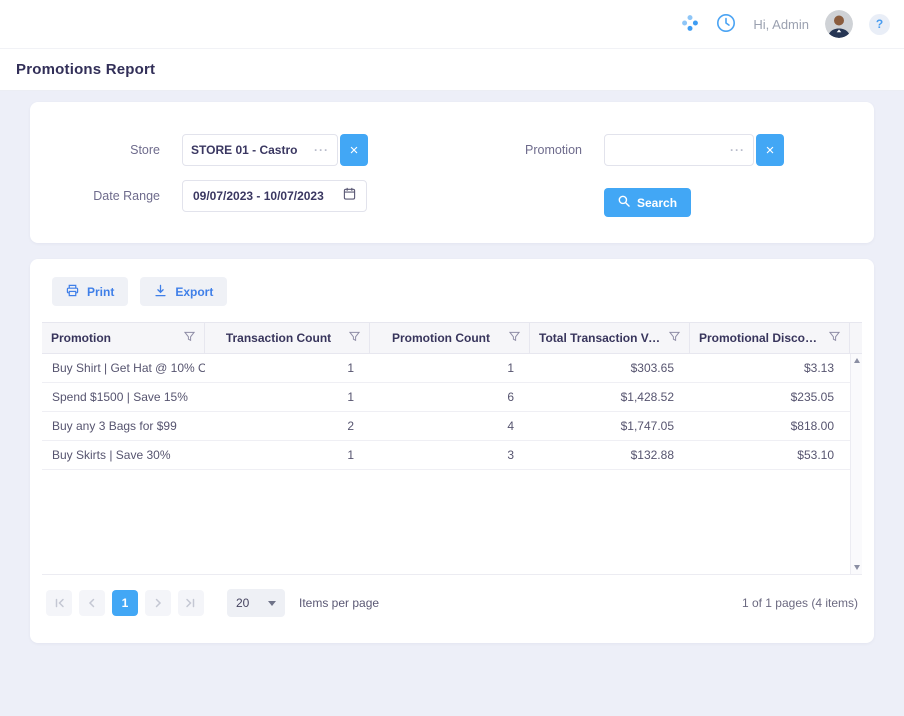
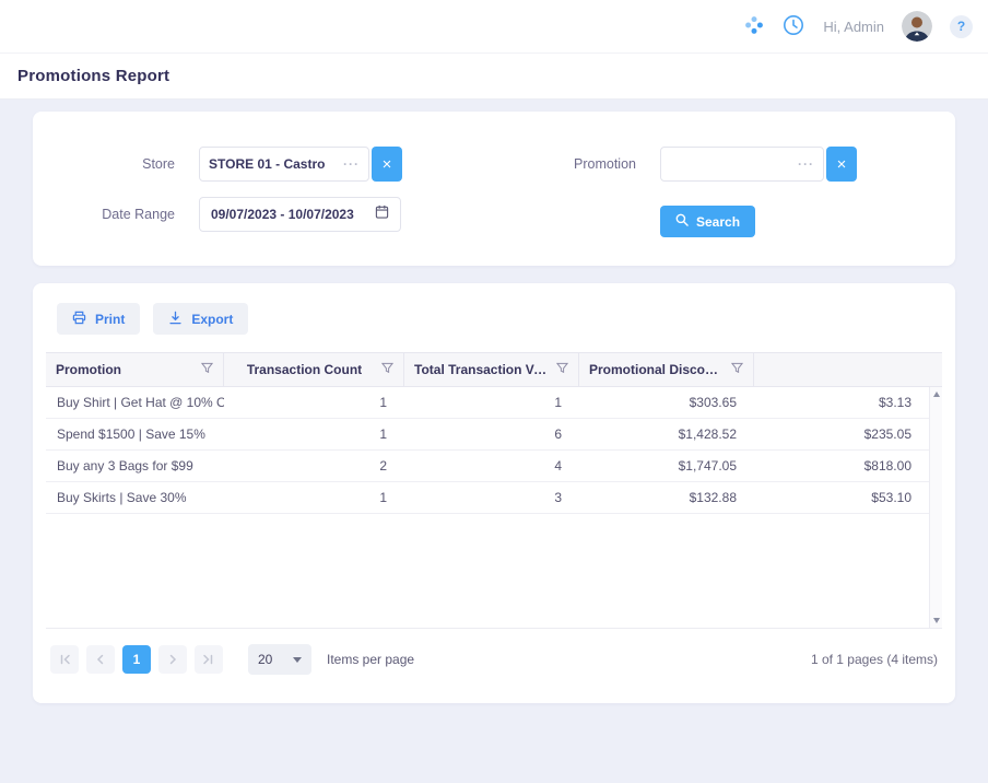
  Hi, Admin
  ?
  Promotions Report
  Store
  STORE 01 - Castro
  ···
  ×
  Date Range
  09/07/2023 - 10/07/2023
  Promotion
  ···
  ×
  Search
  Print
  Export
  Promotion
  Transaction Count
- Promotion Count
  Total Transaction Va…
  Promotional Discount
  Buy Shirt | Get Hat @ 10% O
  1
  1
  $303.65
  $3.13
  Spend $1500 | Save 15%
  1
  6
  $1,428.52
  $235.05
  Buy any 3 Bags for $99
  2
  4
  $1,747.05
  $818.00
  Buy Skirts | Save 30%
  1
  3
  $132.88
  $53.10
  1
  20
  Items per page
  1 of 1 pages (4 items)
